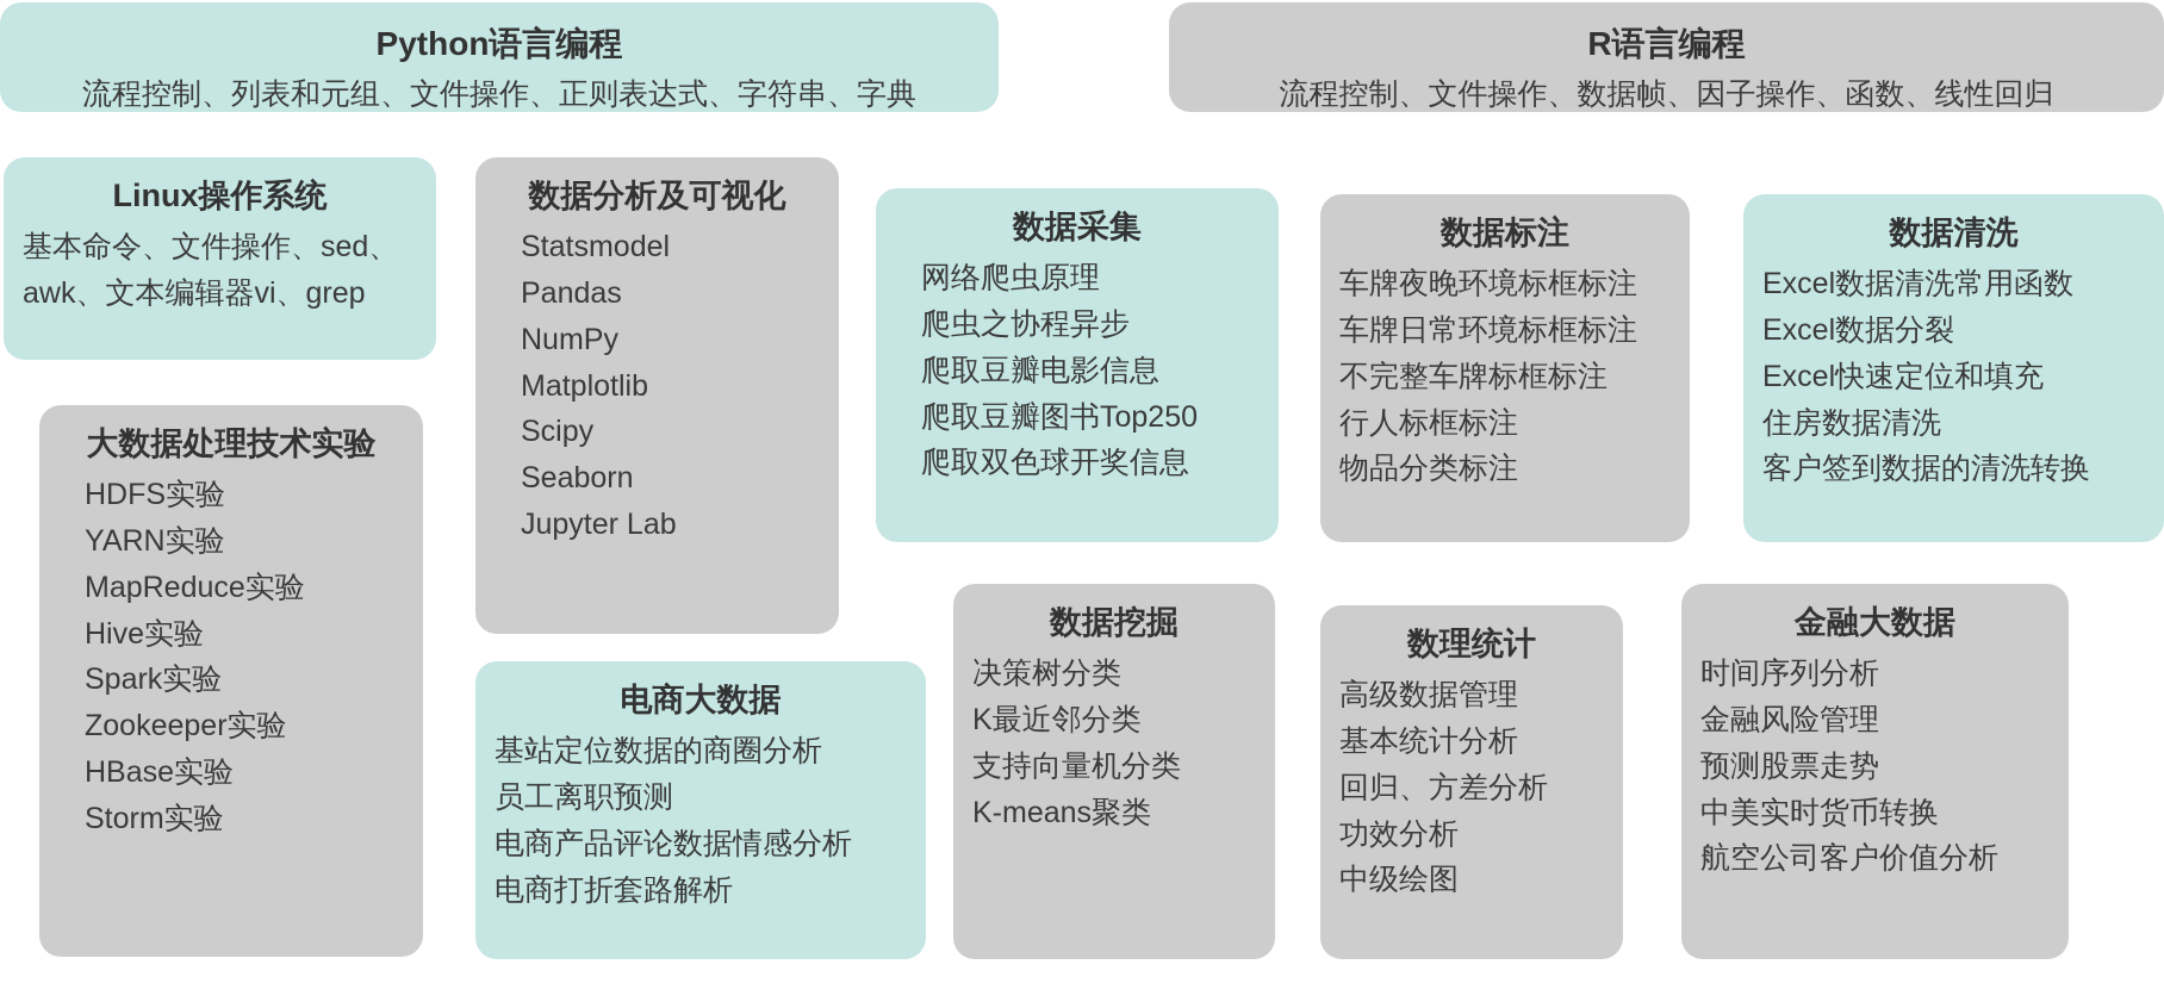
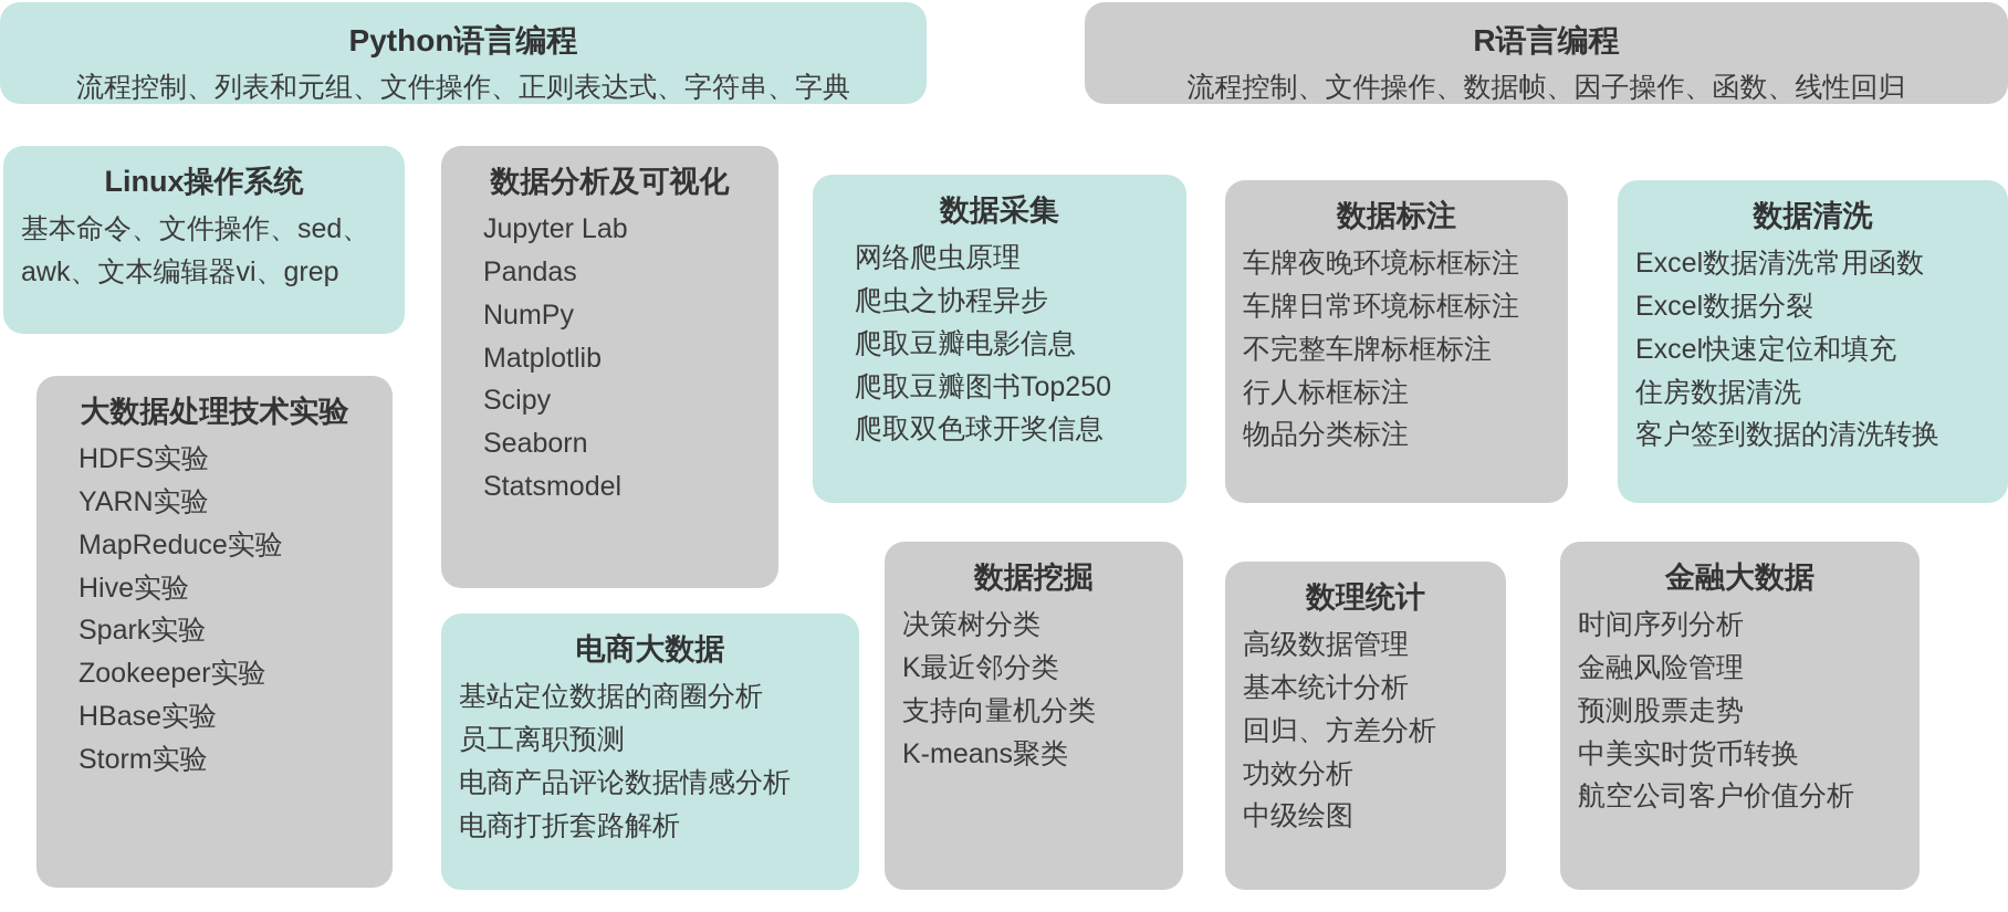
  Python语言编程
  流程控制、列表和元组、文件操作、正则表达式、字符串、字典
  R语言编程
  流程控制、文件操作、数据帧、因子操作、函数、线性回归
  Linux操作系统
  基本命令、文件操作、sed、
  awk、文本编辑器vi、grep
  数据分析及可视化
- Statsmodel
+ Jupyter Lab
  Pandas
  NumPy
  Matplotlib
  Scipy
  Seaborn
- Jupyter Lab
+ Statsmodel
  数据采集
  网络爬虫原理
  爬虫之协程异步
  爬取豆瓣电影信息
  爬取豆瓣图书Top250
  爬取双色球开奖信息
  数据标注
  车牌夜晚环境标框标注
  车牌日常环境标框标注
  不完整车牌标框标注
  行人标框标注
  物品分类标注
  数据清洗
  Excel数据清洗常用函数
  Excel数据分裂
  Excel快速定位和填充
  住房数据清洗
  客户签到数据的清洗转换
  大数据处理技术实验
  HDFS实验
  YARN实验
  MapReduce实验
  Hive实验
  Spark实验
  Zookeeper实验
  HBase实验
  Storm实验
  电商大数据
  基站定位数据的商圈分析
  员工离职预测
  电商产品评论数据情感分析
  电商打折套路解析
  数据挖掘
  决策树分类
  K最近邻分类
  支持向量机分类
  K-means聚类
  数理统计
  高级数据管理
  基本统计分析
  回归、方差分析
  功效分析
  中级绘图
  金融大数据
  时间序列分析
  金融风险管理
  预测股票走势
  中美实时货币转换
  航空公司客户价值分析
